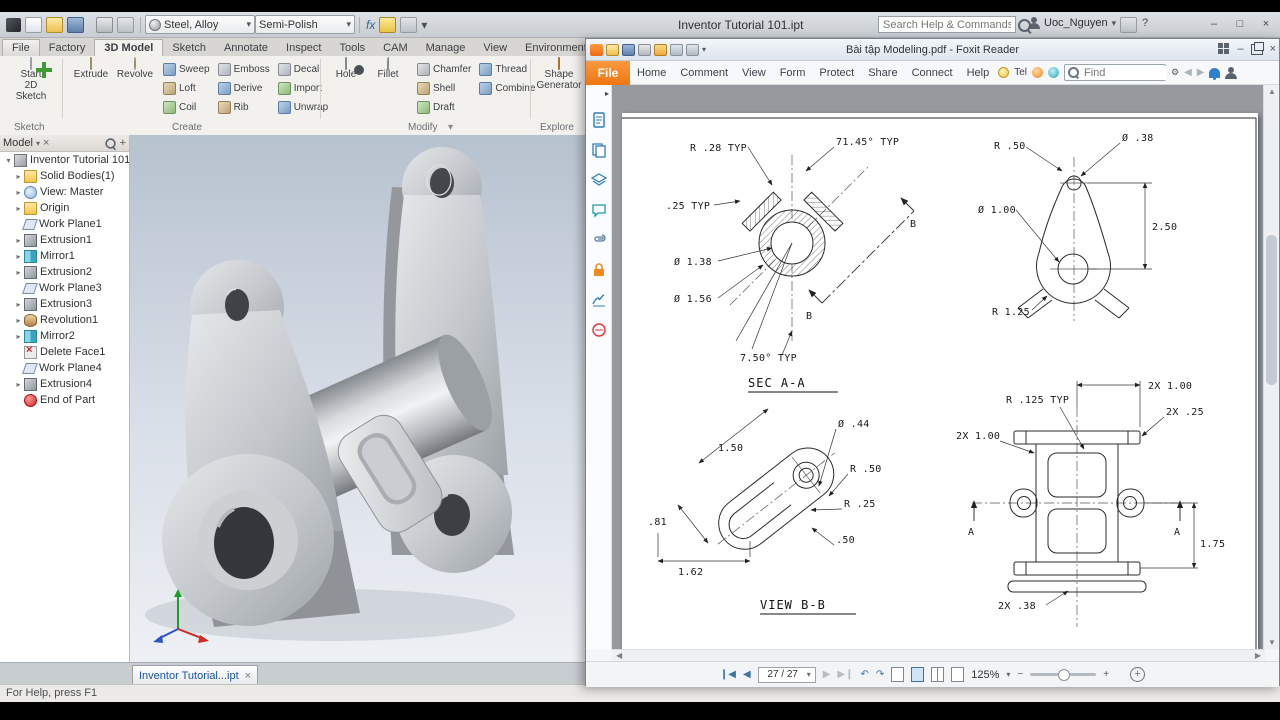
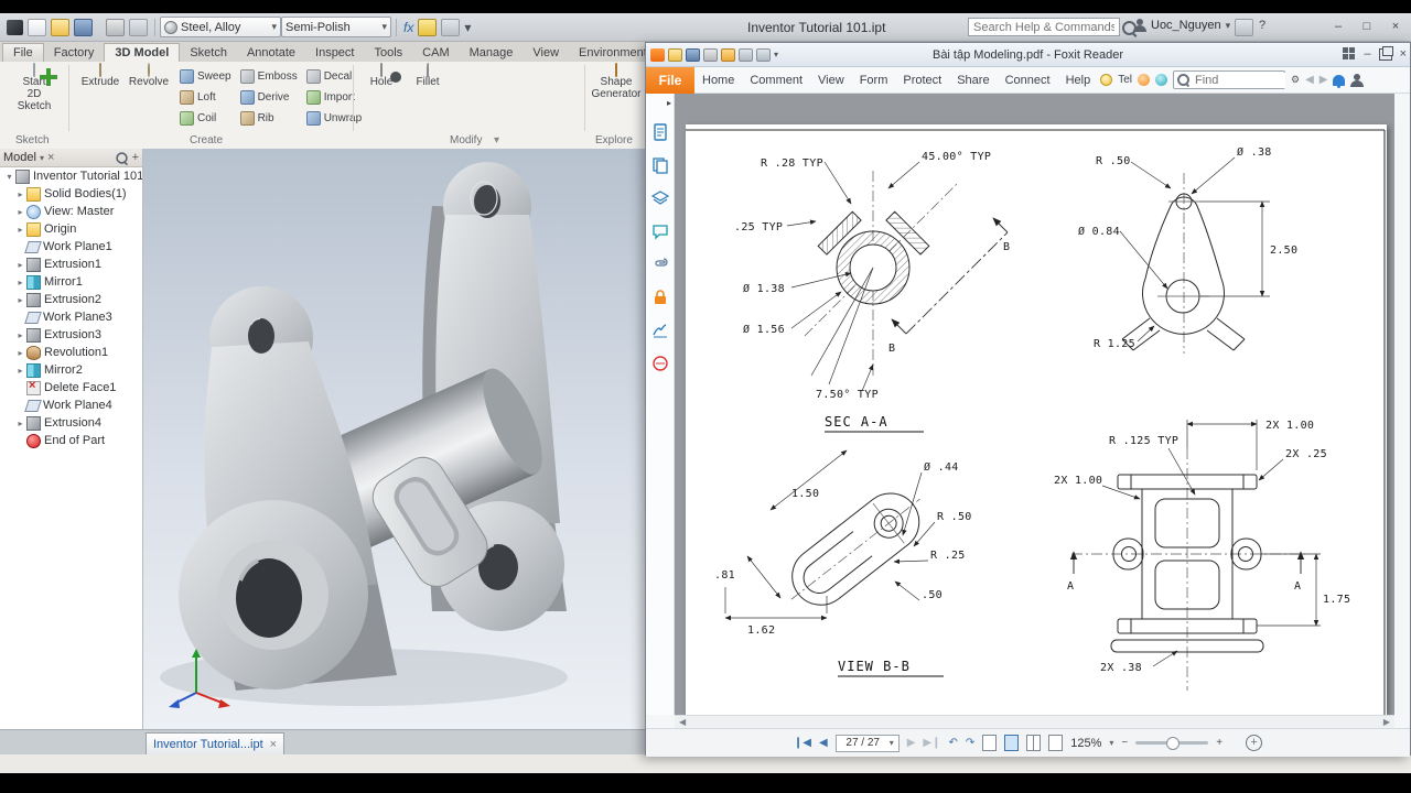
  Steel, Alloy
  ▾
  Semi-Polish
  ▾
  fx
  ▾
  Inventor Tutorial 101.ipt
  Search Help & Commands
  Uoc_Nguyen
  ▾
  ?
  –
  □
  ×
  File
  Factory
  3D Model
  Sketch
  Annotate
  Inspect
  Tools
  CAM
  Manage
  View
  Environmen
  Start
  2D Sketch
  Extrude
  Revolve
  Sweep
  Loft
  Coil
  Emboss
  Derive
  Rib
  Decal
  Impor
  Unwrp
  Hole
  Fillet
- Chamfer
- Shell
- Draft
- Thread
- Combine
  Shape
  Generator
  Sketch
  Create
  Modify
  ▾
  Explore
  Model
  ▾
  ×
  +
  ▾
  Inventor Tutorial 101
  ▸
  Solid Bodies(1)
  ▸
  View: Master
  ▸
  Origin
  Work Plane1
  ▸
  Extrusion1
  ▸
  Mirror1
  ▸
  Extrusion2
  Work Plane3
  ▸
  Extrusion3
  ▸
  Revolution1
  ▸
  Mirror2
  Delete Face1
  Work Plane4
  ▸
  Extrusion4
  End of Part
  Inventor Tutorial...ipt
  ×
- For Help, press F1
  ▾
  Bài tập Modeling.pdf - Foxit Reader
  –
  ×
  File
  Home
  Comment
  View
  Form
  Protect
  Share
  Connect
  Help
  Tel
  Find
  ⚙
  ◀
  ▶
  ▸
  R .28 TYP
- 71.45° TYP
+ 45.00° TYP
  .25 TYP
  Ø 1.38
  Ø 1.56
  7.50° TYP
  B
  B
  SEC A-A
  R .50
  Ø .38
- Ø 1.00
+ Ø 0.84
  2.50
  R 1.25
  Ø .44
  1.50
  R .50
  R .25
  .81
  .50
  1.62
  VIEW B-B
  2X 1.00
  2X .25
  R .125 TYP
  2X 1.00
  A
  A
  1.75
  2X .38
- ▲
- ▼
  ◀
  ▶
  ❙◀
  ◀
  27 / 27
  ▾
  ▶
  ▶❙
  ↶
  ↷
  125%
  ▾
  −
  +
  +
